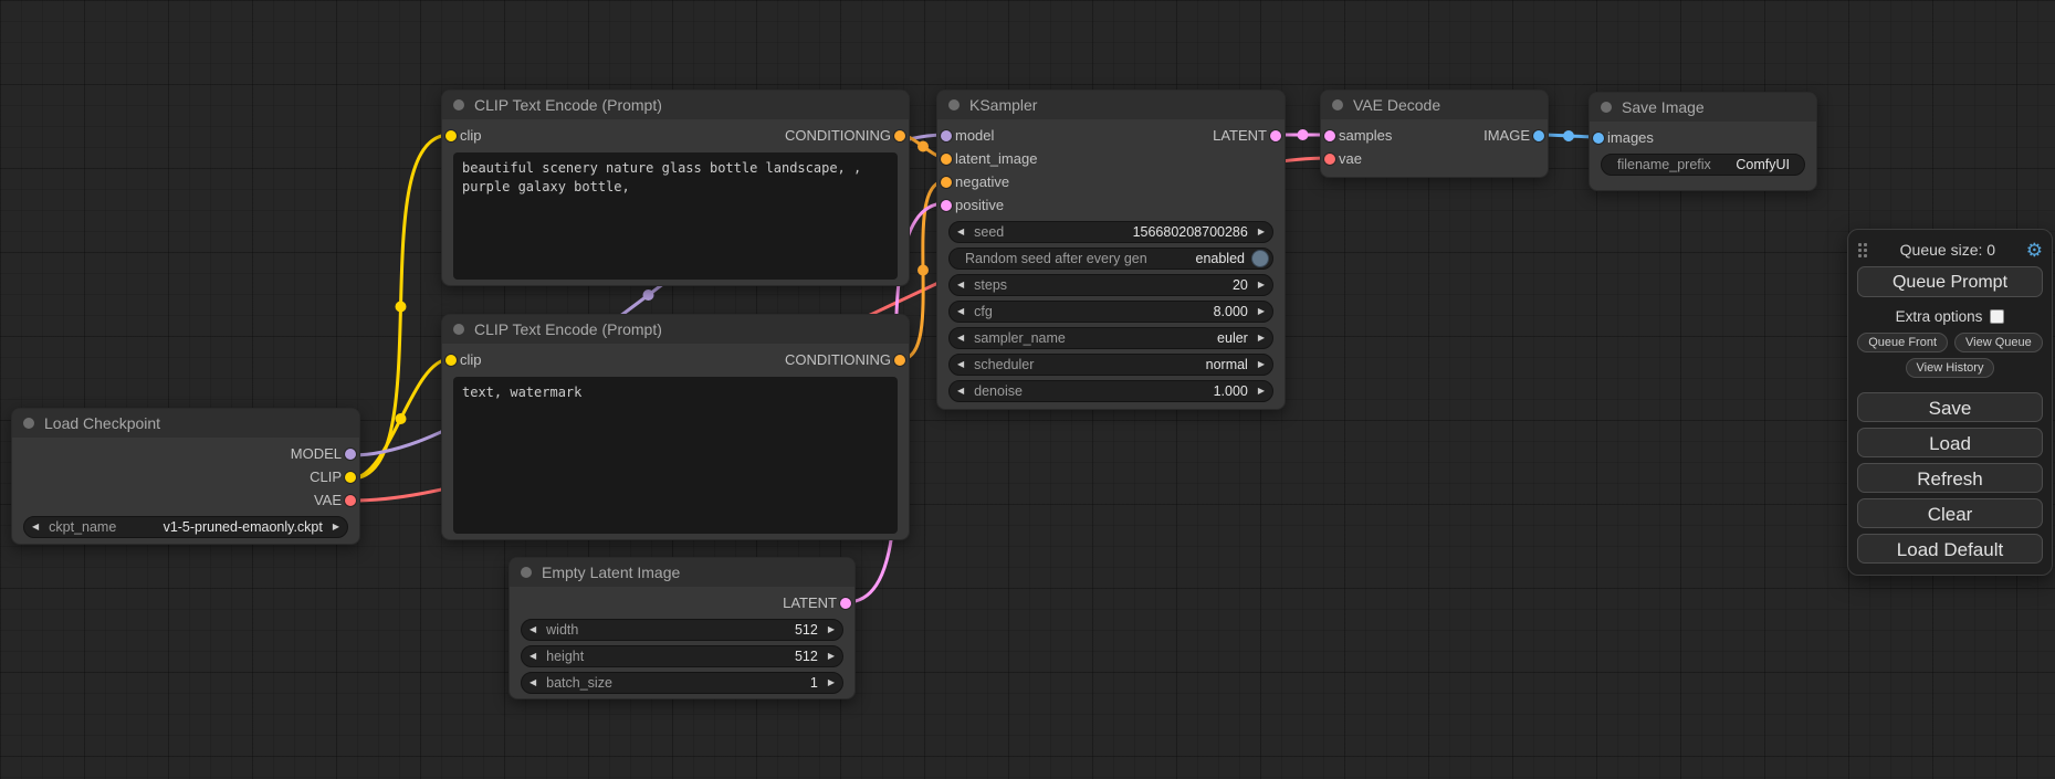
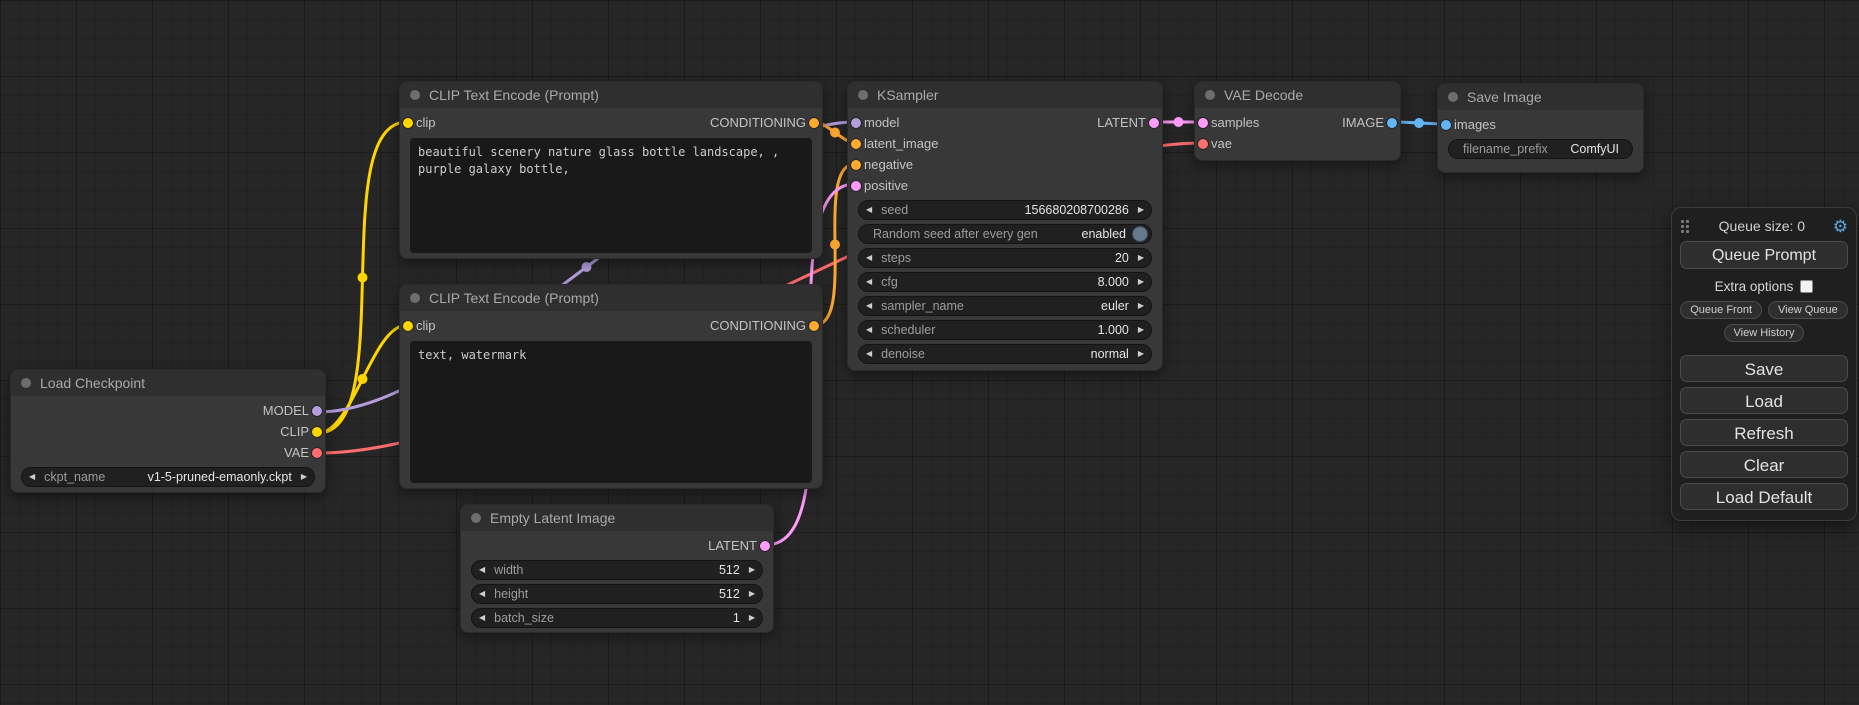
  Load Checkpoint
  MODEL
  CLIP
  VAE
  ◀
  ckpt_name
  v1-5-pruned-emaonly.ckpt
  ▶
  CLIP Text Encode (Prompt)
  clip
  CONDITIONING
  beautiful scenery nature glass bottle landscape, , purple galaxy bottle,
  CLIP Text Encode (Prompt)
  clip
  CONDITIONING
  text, watermark
  Empty Latent Image
  LATENT
  ◀
  width
  512
  ▶
  ◀
  height
  512
  ▶
  ◀
  batch_size
  1
  ▶
  KSampler
  model
  LATENT
  latent_image
  negative
  positive
  ◀
  seed
  156680208700286
  ▶
  Random seed after every gen
  enabled
  ◀
  steps
  20
  ▶
  ◀
  cfg
  8.000
  ▶
  ◀
  sampler_name
  euler
  ▶
  ◀
  scheduler
- normal
+ 1.000
  ▶
  ◀
  denoise
- 1.000
+ normal
  ▶
  VAE Decode
  samples
  IMAGE
  vae
  Save Image
  images
  filename_prefix
  ComfyUI
  Queue size: 0
  ⚙
  Queue Prompt
  Extra options
  Queue Front
  View Queue
  View History
  Save
  Load
  Refresh
  Clear
  Load Default
